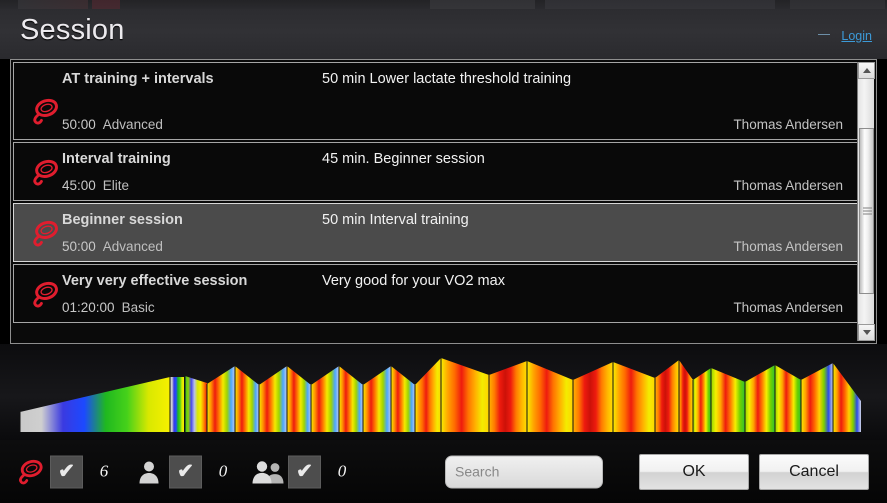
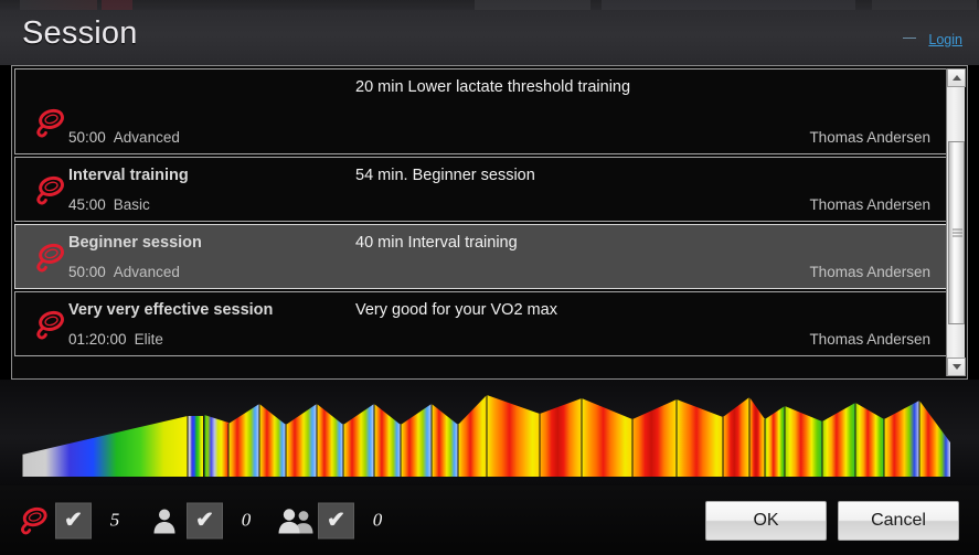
  Session
  Login
- AT training + intervals
- 50 min Lower lactate threshold training
+ 20 min Lower lactate threshold training
  50:00 Advanced
  Thomas Andersen
  Interval training
- 45 min. Beginner session
+ 54 min. Beginner session
- 45:00 Elite
+ 45:00 Basic
  Thomas Andersen
  Beginner session
- 50 min Interval training
+ 40 min Interval training
  50:00 Advanced
  Thomas Andersen
  Very very effective session
  Very good for your VO2 max
- 01:20:00 Basic
+ 01:20:00 Elite
  Thomas Andersen
  ✔
- 6
+ 5
  ✔
  0
  ✔
  0
- Search
  OK
  Cancel
